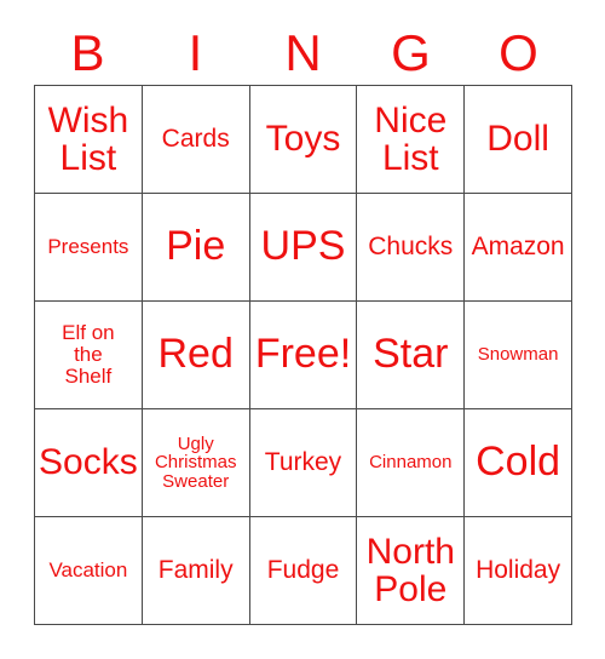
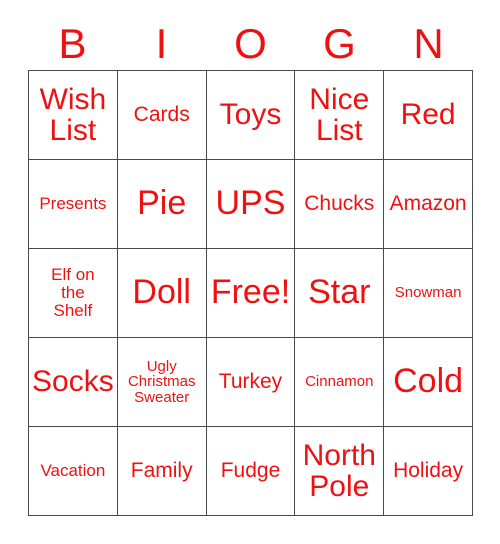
  B
  I
- N
+ O
  G
- O
+ N
  Wish
  List
  Cards
  Toys
  Nice
  List
- Doll
+ Red
  Presents
  Pie
  UPS
  Chucks
  Amazon
  Elf on
  the
  Shelf
- Red
+ Doll
  Free!
  Star
  Snowman
  Socks
  Ugly
  Christmas
  Sweater
  Turkey
  Cinnamon
  Cold
  Vacation
  Family
  Fudge
  North
  Pole
  Holiday
